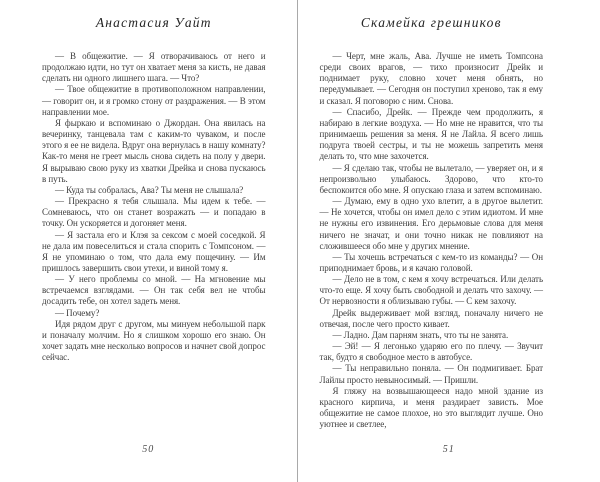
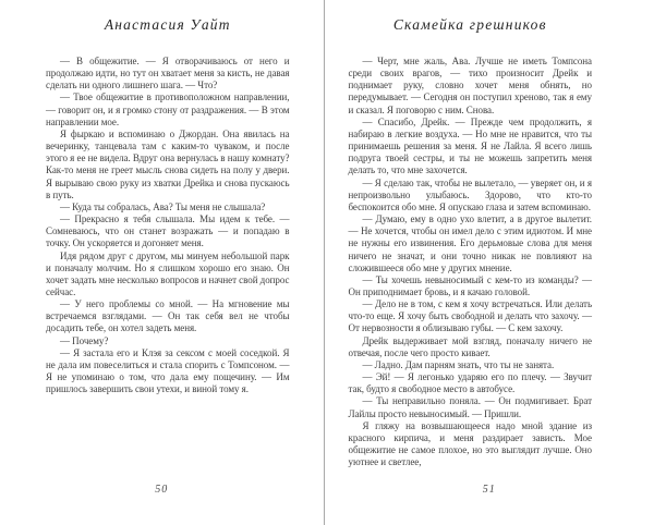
  Анастасия Уайт
  — В общежитие. — Я отворачиваюсь от него и продолжаю идти, но тут он хватает меня за кисть, не давая сделать ни одного лишнего шага. — Что?
  — Твое общежитие в противоположном направлении, — говорит он, и я громко стону от раздражения. — В этом направлении мое.
  Я фыркаю и вспоминаю о Джордан. Она явилась на вечеринку, танцевала там с каким-то чуваком, и после этого я ее не видела. Вдруг она вернулась в нашу комнату? Как-то меня не греет мысль снова сидеть на полу у двери. Я вырываю свою руку из хватки Дрейка и снова пускаюсь в путь.
  — Куда ты собралась, Ава? Ты меня не слышала?
  — Прекрасно я тебя слышала. Мы идем к тебе. — Сомневаюсь, что он станет возражать — и попадаю в точку. Он ускоряется и догоняет меня.
- — Я застала его и Клэя за сексом с моей соседкой. Я не дала им повеселиться и стала спорить с Томпсоном. — Я не упоминаю о том, что дала ему пощечину. — Им пришлось завершить свои утехи, и виной тому я.
+ Идя рядом друг с другом, мы минуем небольшой парк и поначалу молчим. Но я слишком хорошо его знаю. Он хочет задать мне несколько вопросов и начнет свой допрос сейчас.
  — У него проблемы со мной. — На мгновение мы встречаемся взглядами. — Он так себя вел не чтобы досадить тебе, он хотел задеть меня.
  — Почему?
- Идя рядом друг с другом, мы минуем небольшой парк и поначалу молчим. Но я слишком хорошо его знаю. Он хочет задать мне несколько вопросов и начнет свой допрос сейчас.
+ — Я застала его и Клэя за сексом с моей соседкой. Я не дала им повеселиться и стала спорить с Томпсоном. — Я не упоминаю о том, что дала ему пощечину. — Им пришлось завершить свои утехи, и виной тому я.
  50
  Скамейка грешников
  — Черт, мне жаль, Ава. Лучше не иметь Томпсона среди своих врагов, — тихо произносит Дрейк и поднимает руку, словно хочет меня обнять, но передумывает. — Сегодня он поступил хреново, так я ему и сказал. Я поговорю с ним. Снова.
  — Спасибо, Дрейк. — Прежде чем продолжить, я набираю в легкие воздуха. — Но мне не нравится, что ты принимаешь решения за меня. Я не Лайла. Я всего лишь подруга твоей сестры, и ты не можешь запретить меня делать то, что мне захочется.
  — Я сделаю так, чтобы не вылетало, — уверяет он, и я непроизвольно улыбаюсь. Здорово, что кто-то беспокоится обо мне. Я опускаю глаза и затем вспоминаю.
  — Думаю, ему в одно ухо влетит, а в другое вылетит. — Не хочется, чтобы он имел дело с этим идиотом. И мне не нужны его извинения. Его дерьмовые слова для меня ничего не значат, и они точно никак не повлияют на сложившееся обо мне у других мнение.
- — Ты хочешь встречаться с кем-то из команды? — Он приподнимает бровь, и я качаю головой.
+ — Ты хочешь невыносимый с кем-то из команды? — Он приподнимает бровь, и я качаю головой.
  — Дело не в том, с кем я хочу встречаться. Или делать что-то еще. Я хочу быть свободной и делать что захочу. — От нервозности я облизываю губы. — С кем захочу.
  Дрейк выдерживает мой взгляд, поначалу ничего не отвечая, после чего просто кивает.
  — Ладно. Дам парням знать, что ты не занята.
  — Эй! — Я легонько ударяю его по плечу. — Звучит так, будто я свободное место в автобусе.
  — Ты неправильно поняла. — Он подмигивает. Брат Лайлы просто невыносимый. — Пришли.
  Я гляжу на возвышающееся надо мной здание из красного кирпича, и меня раздирает зависть. Мое общежитие не самое плохое, но это выглядит лучше. Оно уютнее и светлее,
  51
